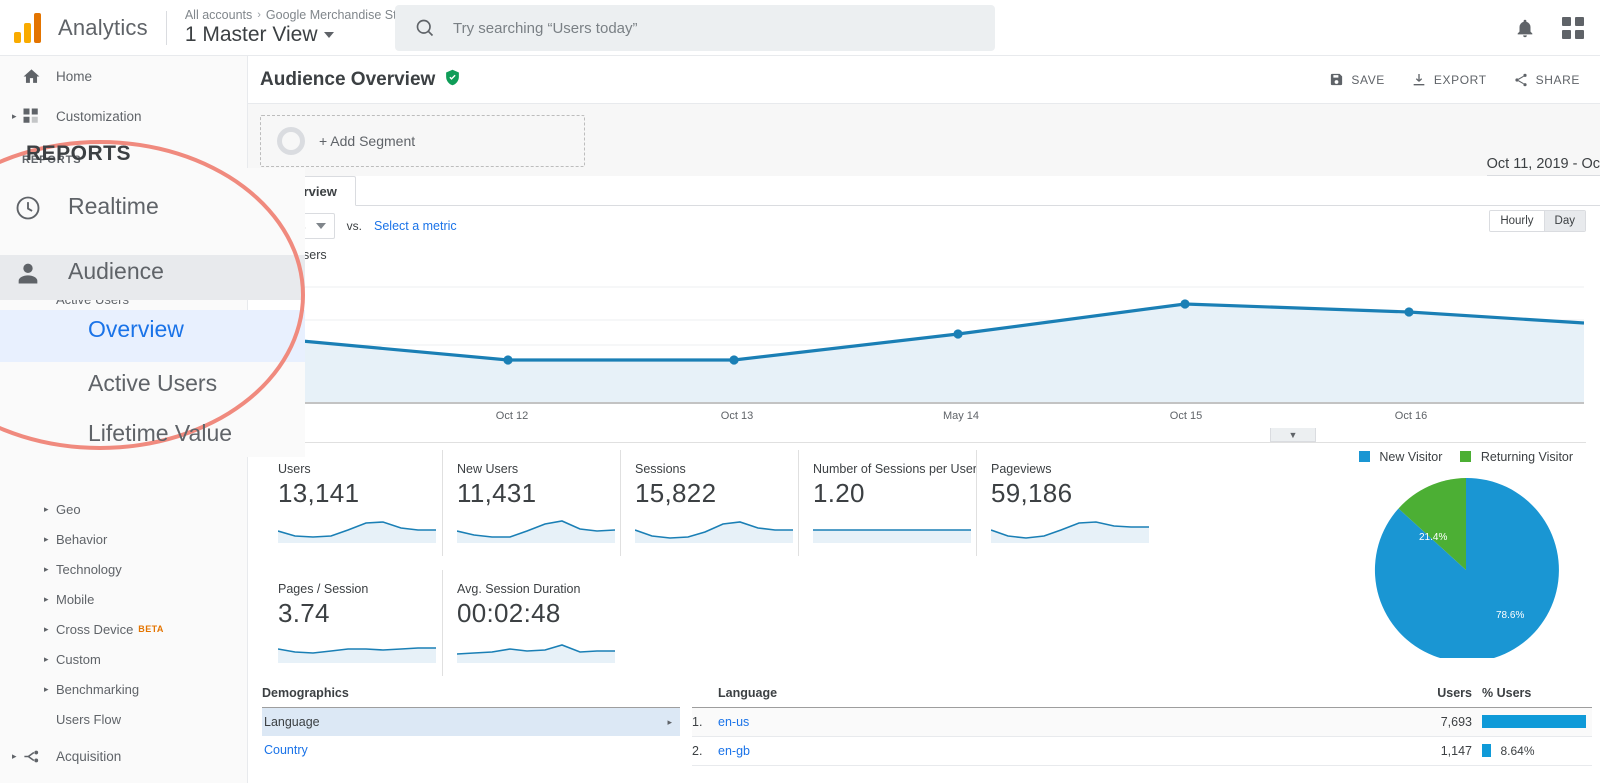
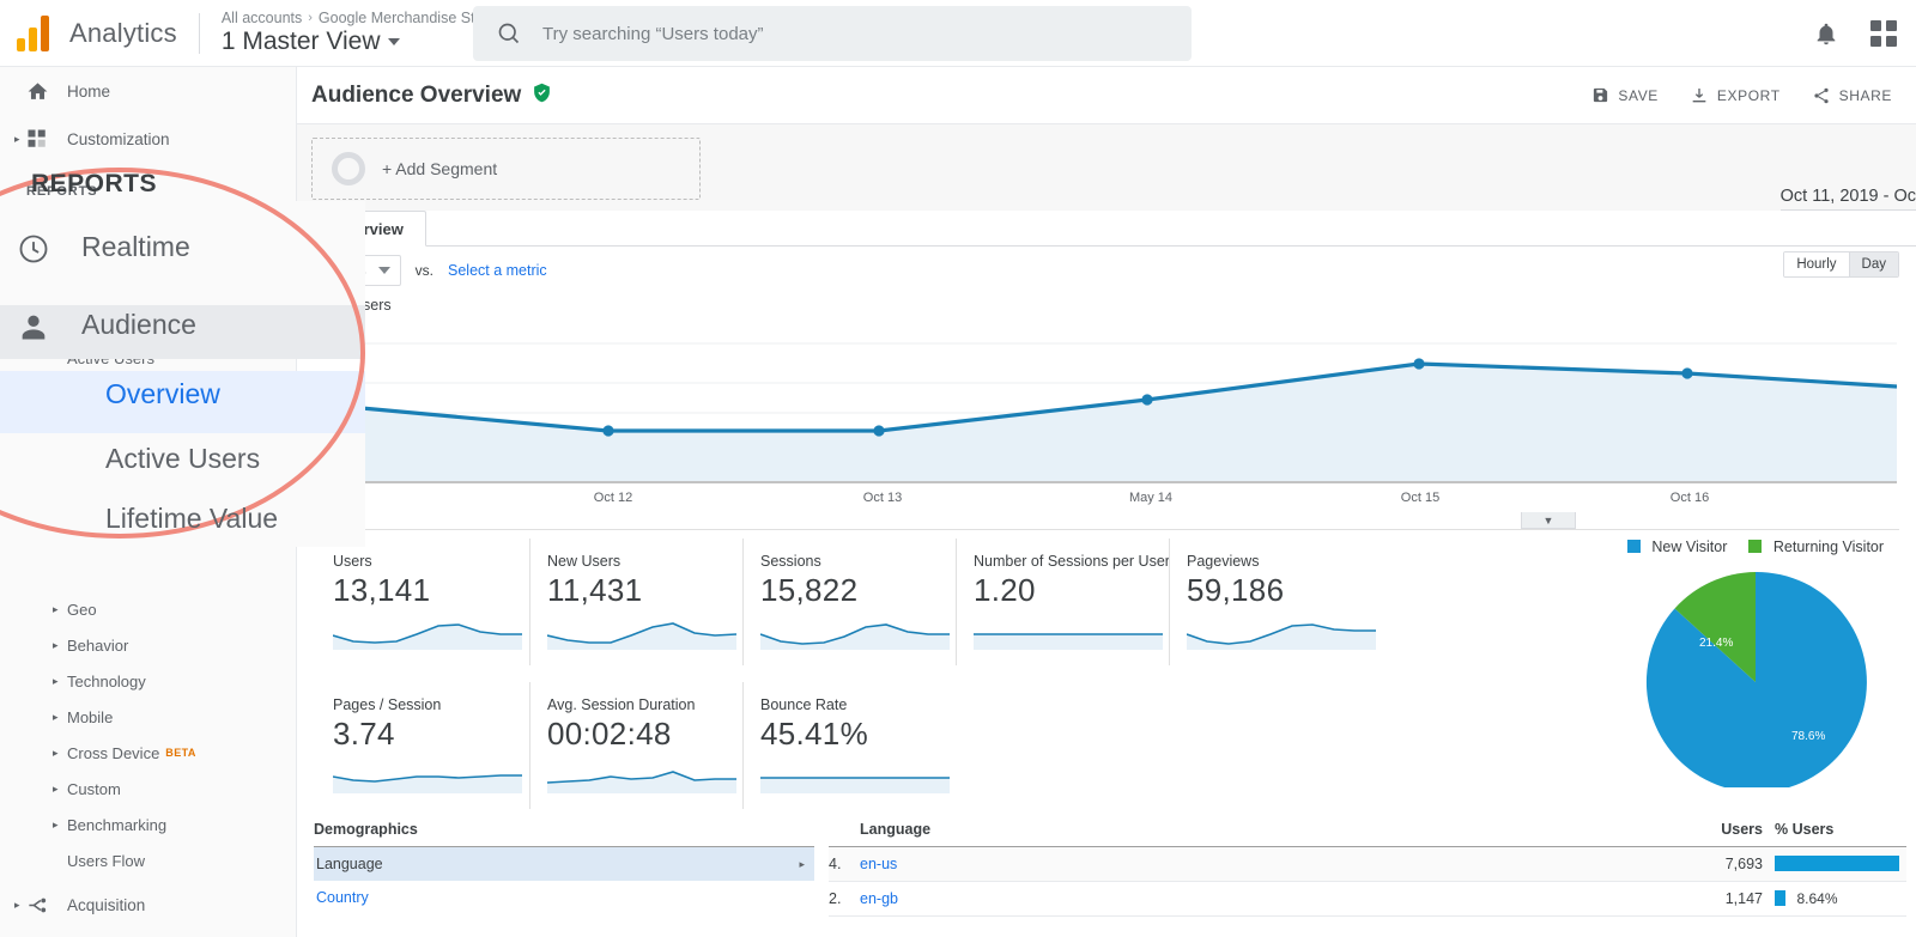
  Analytics
  All accounts
  ›
  Google Merchandise S
  1 Master View
  Try searching “Users today”
  Home
  ▸
  Customization
  REPORTS
  ▸
  Geo
  ▸
  Behavior
  ▸
  Technology
  ▸
  Mobile
  ▸
  Cross Device
  BETA
  ▸
  Custom
  ▸
  Benchmarking
  Users Flow
  ▸
  Acquisition
  REPORTS
  Realtime
  Audience
  Overview
  Active Users
  Lifetime Value
  Audience Overview
  SAVE
  EXPORT
  SHARE
  + Add Segment
  Oct 11, 2019 - Oc
  vs.
  Select a metric
  Hourly
  Day
  sers
  Oct 12
  Oct 13
  May 14
  Oct 15
  Oct 16
  ▼
  Users
  13,141
  New Users
  11,431
  Sessions
  15,822
  Number of Sessions per User
  1.20
  Pageviews
  59,186
  Pages / Session
  3.74
  Avg. Session Duration
  00:02:48
+ Bounce Rate
+ 45.41%
  New Visitor
  Returning Visitor
  78.6%
  21.4%
  Demographics
  Language
  ▸
  Country
  	Language	Users	% Users
- 1.	en-us	7,693
+ 4.	en-us	7,693
  2.	en-gb	1,147	8.64%
